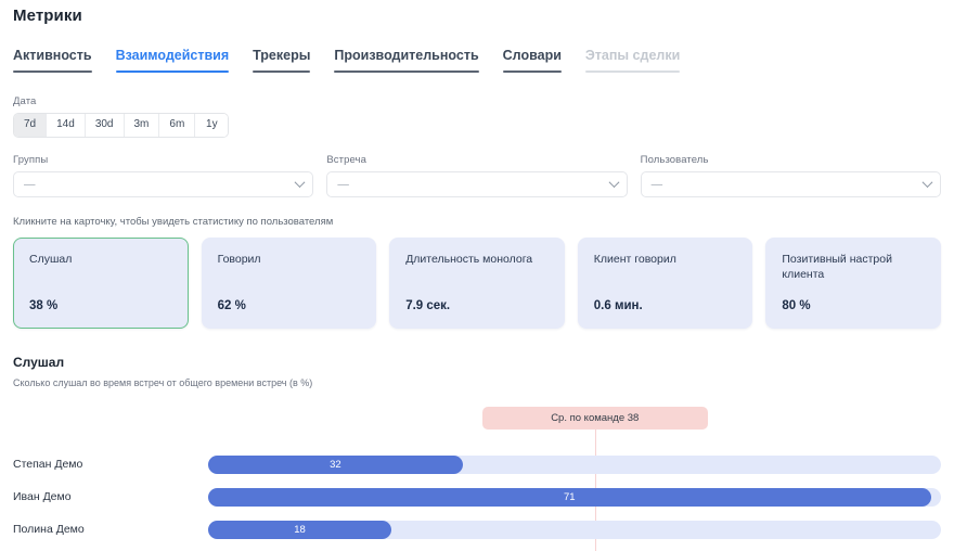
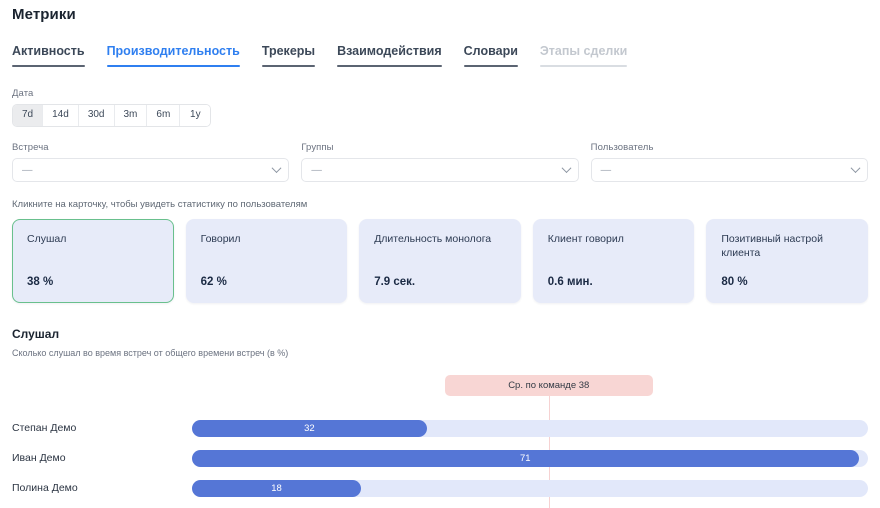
  Метрики
  Активность
- Взаимодействия
+ Производительность
  Трекеры
- Производительность
+ Взаимодействия
  Словари
  Этапы сделки
  Дата
  7d
  14d
  30d
  3m
  6m
  1y
- Группы
+ Встреча
  —
- Встреча
+ Группы
  —
  Пользователь
  —
  Кликните на карточку, чтобы увидеть статистику по пользователям
  Слушал
  38 %
  Говорил
  62 %
  Длительность монолога
  7.9 сек.
  Клиент говорил
  0.6 мин.
  Позитивный настрой клиента
  80 %
  Слушал
  Сколько слушал во время встреч от общего времени встреч (в %)
  Ср. по команде 38
  Степан Демо
  32
  Иван Демо
  71
  Полина Демо
  18
